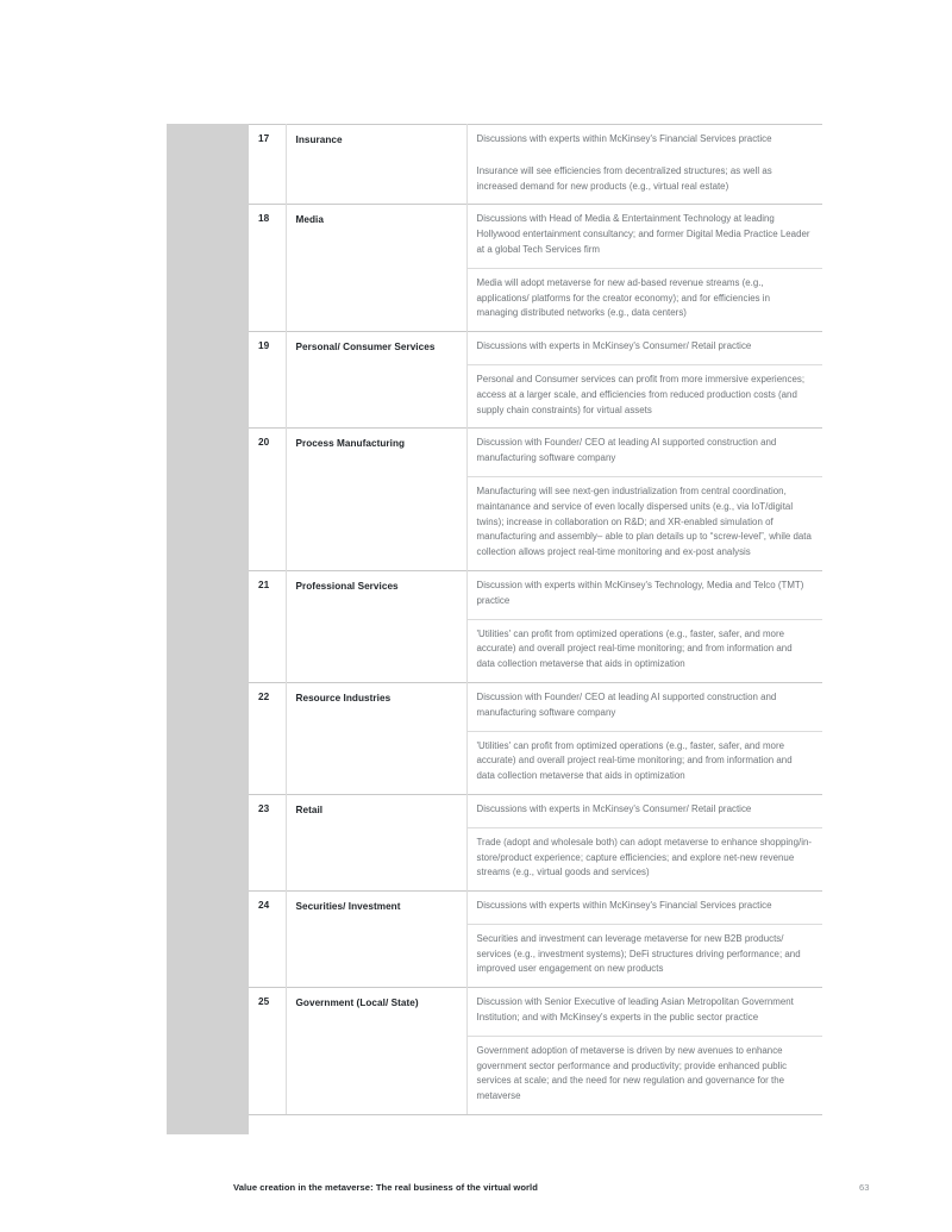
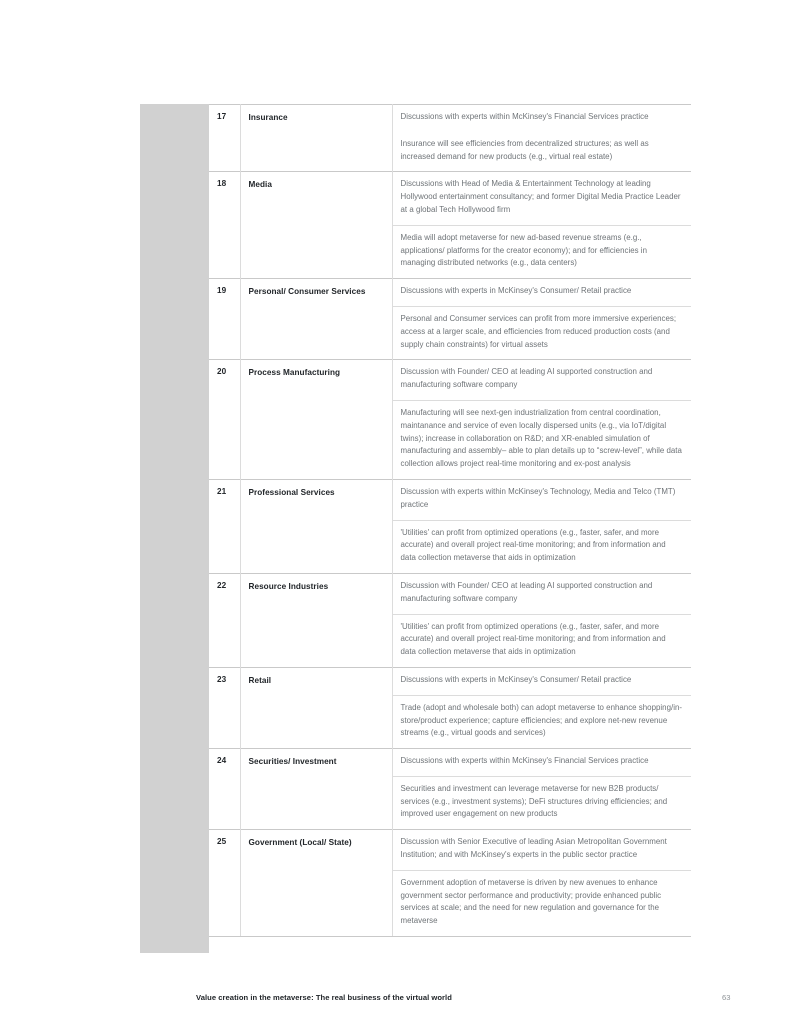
  17	Insurance	Discussions with experts within McKinsey's Financial Services practiceInsurance will see efficiencies from decentralized structures; as well as increased demand for new products (e.g., virtual real estate)
- 18	Media	Discussions with Head of Media & Entertainment Technology at leading Hollywood entertainment consultancy; and former Digital Media Practice Leader at a global Tech Services firmMedia will adopt metaverse for new ad-based revenue streams (e.g., applications/ platforms for the creator economy); and for efficiencies in managing distributed networks (e.g., data centers)
+ 18	Media	Discussions with Head of Media & Entertainment Technology at leading Hollywood entertainment consultancy; and former Digital Media Practice Leader at a global Tech Hollywood firmMedia will adopt metaverse for new ad-based revenue streams (e.g., applications/ platforms for the creator economy); and for efficiencies in managing distributed networks (e.g., data centers)
  19	Personal/ Consumer Services	Discussions with experts in McKinsey's Consumer/ Retail practicePersonal and Consumer services can profit from more immersive experiences; access at a larger scale, and efficiencies from reduced production costs (and supply chain constraints) for virtual assets
  20	Process Manufacturing	Discussion with Founder/ CEO at leading AI supported construction and manufacturing software companyManufacturing will see next-gen industrialization from central coordination, maintanance and service of even locally dispersed units (e.g., via IoT/digital twins); increase in collaboration on R&D; and XR-enabled simulation of manufacturing and assembly– able to plan details up to “screw-level”, while data collection allows project real-time monitoring and ex-post analysis
  21	Professional Services	Discussion with experts within McKinsey's Technology, Media and Telco (TMT) practice'Utilities' can profit from optimized operations (e.g., faster, safer, and more accurate) and overall project real-time monitoring; and from information and data collection metaverse that aids in optimization
  22	Resource Industries	Discussion with Founder/ CEO at leading AI supported construction and manufacturing software company'Utilities' can profit from optimized operations (e.g., faster, safer, and more accurate) and overall project real-time monitoring; and from information and data collection metaverse that aids in optimization
  23	Retail	Discussions with experts in McKinsey's Consumer/ Retail practiceTrade (adopt and wholesale both) can adopt metaverse to enhance shopping/in-store/product experience; capture efficiencies; and explore net-new revenue streams (e.g., virtual goods and services)
- 24	Securities/ Investment	Discussions with experts within McKinsey's Financial Services practiceSecurities and investment can leverage metaverse for new B2B products/ services (e.g., investment systems); DeFi structures driving performance; and improved user engagement on new products
+ 24	Securities/ Investment	Discussions with experts within McKinsey's Financial Services practiceSecurities and investment can leverage metaverse for new B2B products/ services (e.g., investment systems); DeFi structures driving efficiencies; and improved user engagement on new products
  25	Government (Local/ State)	Discussion with Senior Executive of leading Asian Metropolitan Government Institution; and with McKinsey's experts in the public sector practiceGovernment adoption of metaverse is driven by new avenues to enhance government sector performance and productivity; provide enhanced public services at scale; and the need for new regulation and governance for the metaverse
  Value creation in the metaverse: The real business of the virtual world
  63
